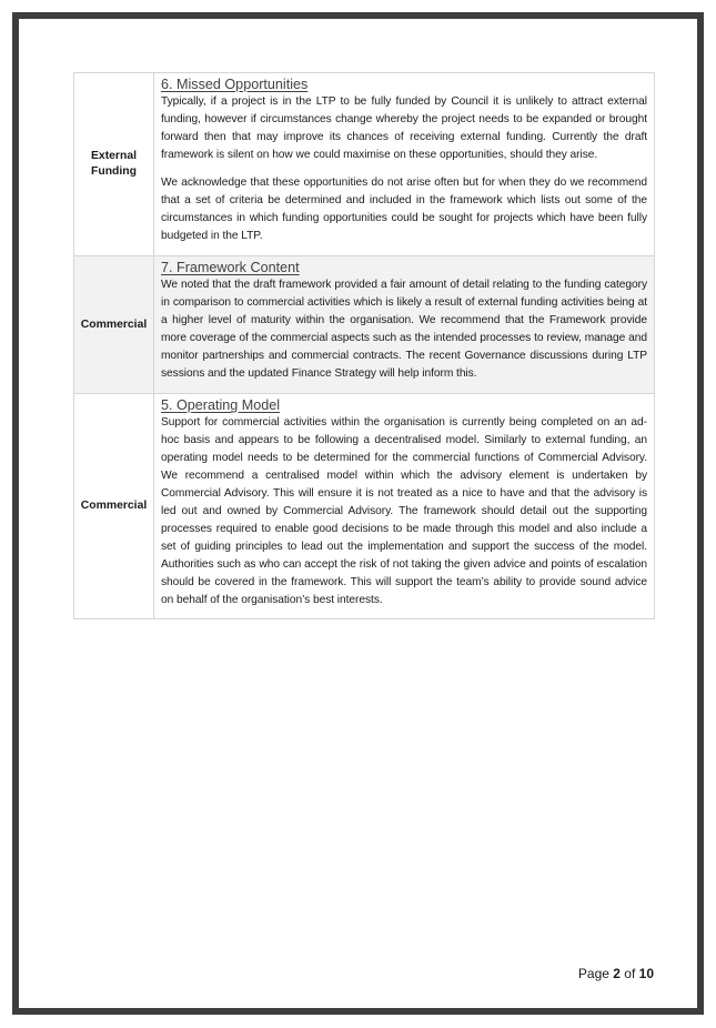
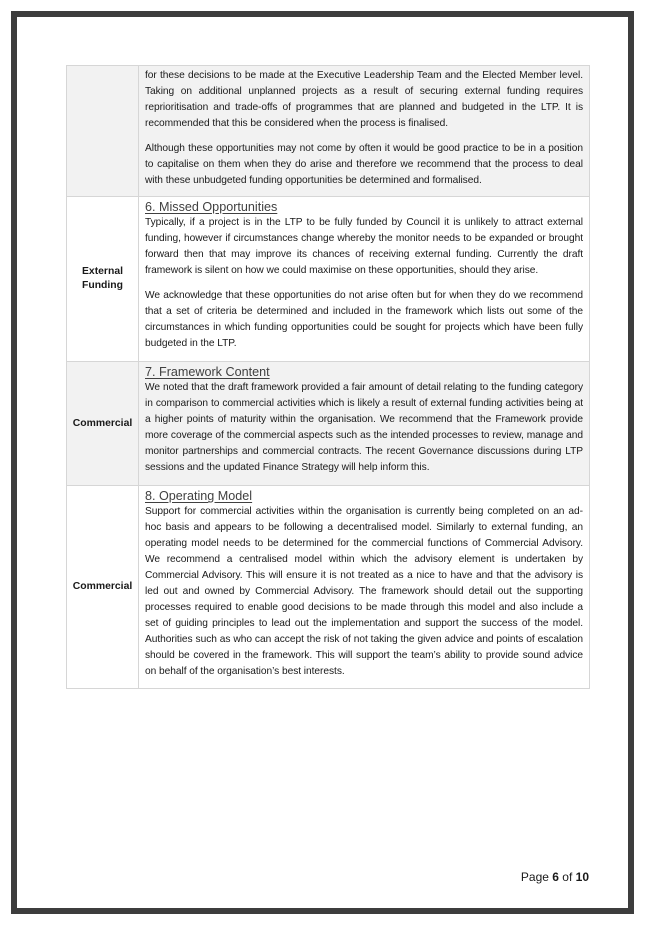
+ 	for these decisions to be made at the Executive Leadership Team and the Elected Member level. Taking on additional unplanned projects as a result of securing external funding requires reprioritisation and trade-offs of programmes that are planned and budgeted in the LTP. It is recommended that this be considered when the process is finalised. Although these opportunities may not come by often it would be good practice to be in a position to capitalise on them when they do arise and therefore we recommend that the process to deal with these unbudgeted funding opportunities be determined and formalised.
- External Funding	6. Missed Opportunities Typically, if a project is in the LTP to be fully funded by Council it is unlikely to attract external funding, however if circumstances change whereby the project needs to be expanded or brought forward then that may improve its chances of receiving external funding. Currently the draft framework is silent on how we could maximise on these opportunities, should they arise. We acknowledge that these opportunities do not arise often but for when they do we recommend that a set of criteria be determined and included in the framework which lists out some of the circumstances in which funding opportunities could be sought for projects which have been fully budgeted in the LTP.
+ External Funding	6. Missed Opportunities Typically, if a project is in the LTP to be fully funded by Council it is unlikely to attract external funding, however if circumstances change whereby the monitor needs to be expanded or brought forward then that may improve its chances of receiving external funding. Currently the draft framework is silent on how we could maximise on these opportunities, should they arise. We acknowledge that these opportunities do not arise often but for when they do we recommend that a set of criteria be determined and included in the framework which lists out some of the circumstances in which funding opportunities could be sought for projects which have been fully budgeted in the LTP.
- Commercial	7. Framework Content We noted that the draft framework provided a fair amount of detail relating to the funding category in comparison to commercial activities which is likely a result of external funding activities being at a higher level of maturity within the organisation. We recommend that the Framework provide more coverage of the commercial aspects such as the intended processes to review, manage and monitor partnerships and commercial contracts. The recent Governance discussions during LTP sessions and the updated Finance Strategy will help inform this.
+ Commercial	7. Framework Content We noted that the draft framework provided a fair amount of detail relating to the funding category in comparison to commercial activities which is likely a result of external funding activities being at a higher points of maturity within the organisation. We recommend that the Framework provide more coverage of the commercial aspects such as the intended processes to review, manage and monitor partnerships and commercial contracts. The recent Governance discussions during LTP sessions and the updated Finance Strategy will help inform this.
- Commercial	5. Operating Model Support for commercial activities within the organisation is currently being completed on an ad-hoc basis and appears to be following a decentralised model. Similarly to external funding, an operating model needs to be determined for the commercial functions of Commercial Advisory. We recommend a centralised model within which the advisory element is undertaken by Commercial Advisory. This will ensure it is not treated as a nice to have and that the advisory is led out and owned by Commercial Advisory. The framework should detail out the supporting processes required to enable good decisions to be made through this model and also include a set of guiding principles to lead out the implementation and support the success of the model. Authorities such as who can accept the risk of not taking the given advice and points of escalation should be covered in the framework. This will support the team’s ability to provide sound advice on behalf of the organisation’s best interests.
+ Commercial	8. Operating Model Support for commercial activities within the organisation is currently being completed on an ad-hoc basis and appears to be following a decentralised model. Similarly to external funding, an operating model needs to be determined for the commercial functions of Commercial Advisory. We recommend a centralised model within which the advisory element is undertaken by Commercial Advisory. This will ensure it is not treated as a nice to have and that the advisory is led out and owned by Commercial Advisory. The framework should detail out the supporting processes required to enable good decisions to be made through this model and also include a set of guiding principles to lead out the implementation and support the success of the model. Authorities such as who can accept the risk of not taking the given advice and points of escalation should be covered in the framework. This will support the team’s ability to provide sound advice on behalf of the organisation’s best interests.
- Page 2 of 10
+ Page 6 of 10
